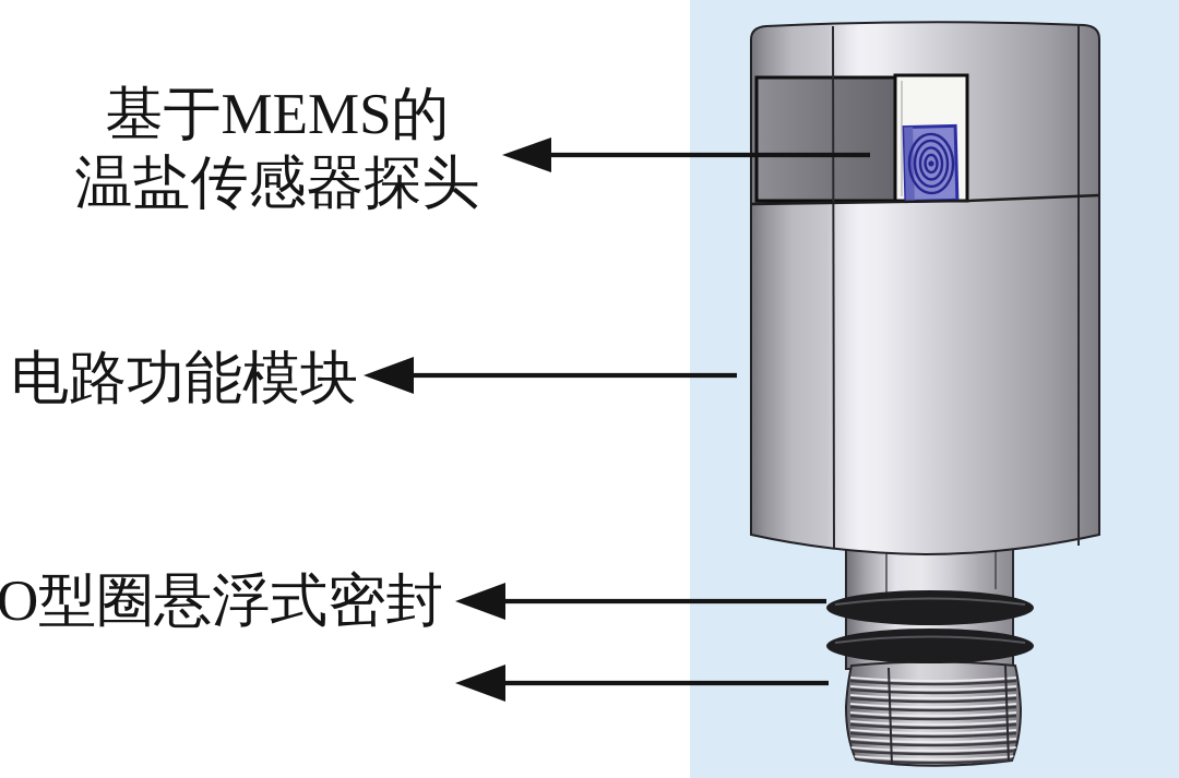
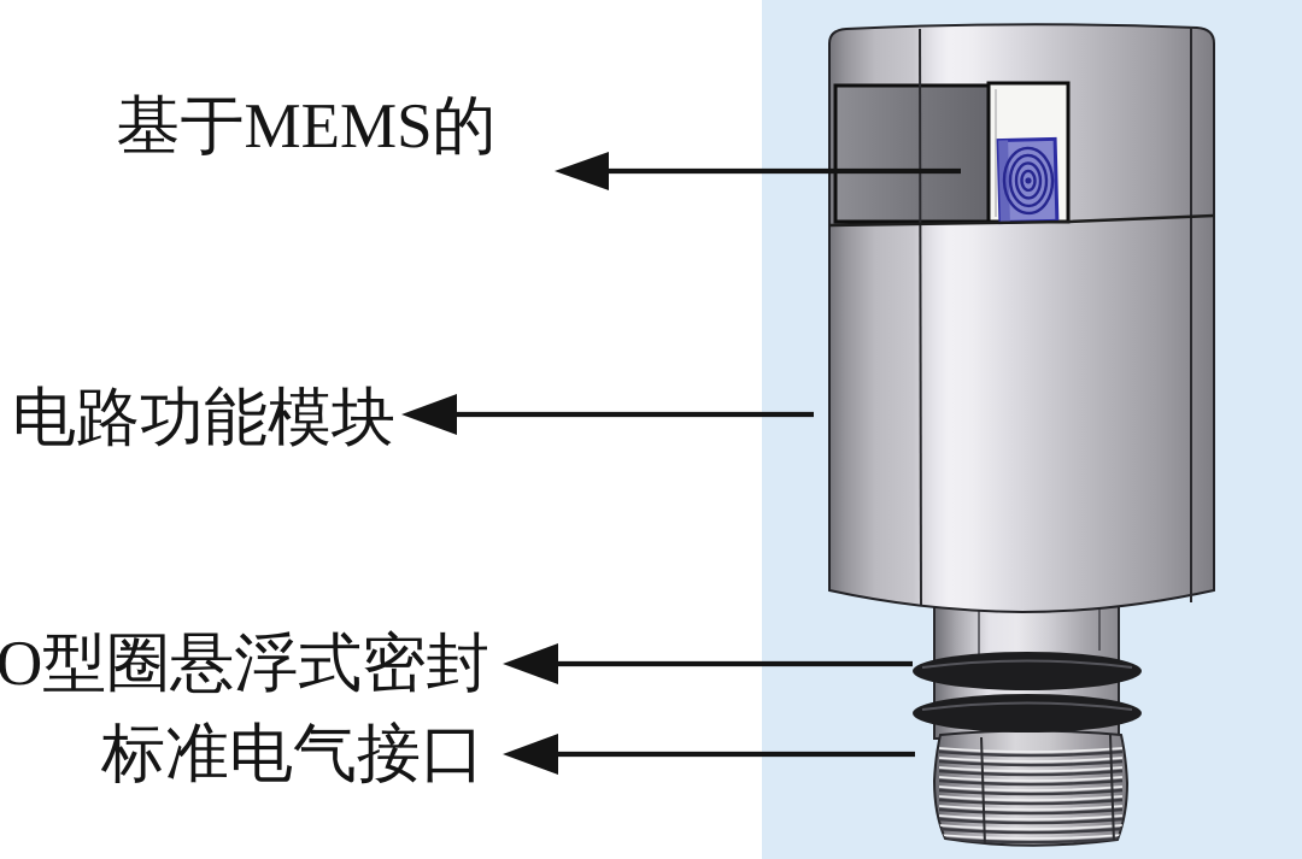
  基于MEMS的
- 温盐传感器探头
  电路功能模块
  O型圈悬浮式密封
+ 标准电气接口
